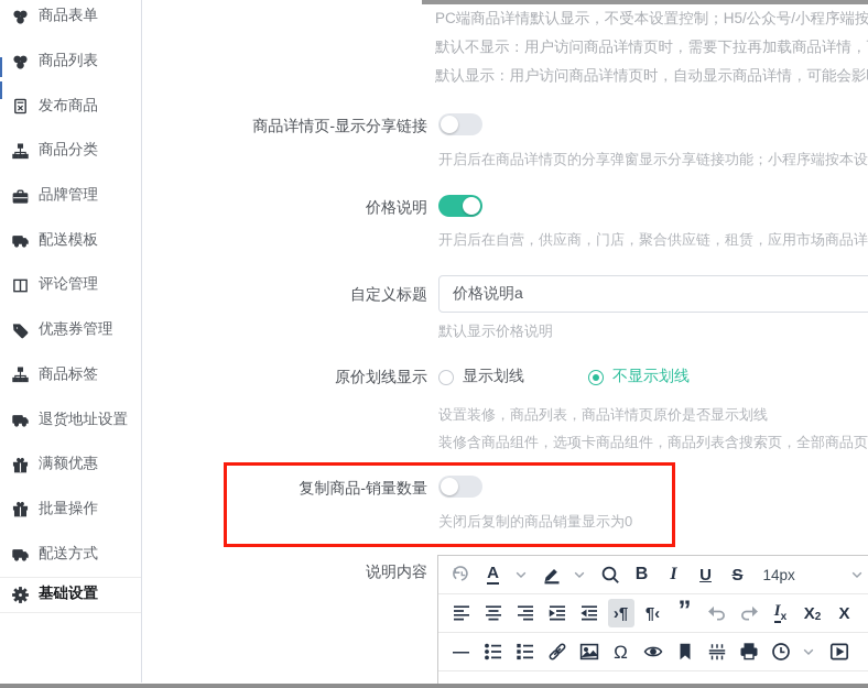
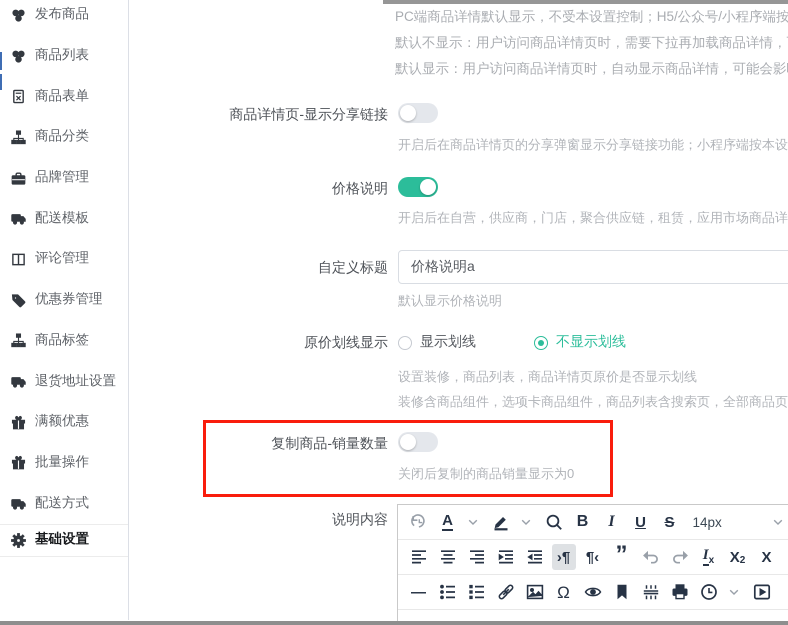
- 商品表单
+ 发布商品
  商品列表
- 发布商品
+ 商品表单
  商品分类
  品牌管理
  配送模板
  评论管理
  优惠券管理
  商品标签
  退货地址设置
  满额优惠
  批量操作
  配送方式
  基础设置
  PC端商品详情默认显示，不受本设置控制；H5/公众号/小程序端按
  默认不显示：用户访问商品详情页时，需要下拉再加载商品详情，
  默认显示：用户访问商品详情页时，自动显示商品详情，可能会影
  商品详情页-显示分享链接
  开启后在商品详情页的分享弹窗显示分享链接功能；小程序端按本设
  价格说明
  开启后在自营，供应商，门店，聚合供应链，租赁，应用市场商品详
  自定义标题
  价格说明a
  默认显示价格说明
  原价划线显示
  显示划线
  不显示划线
  设置装修，商品列表，商品详情页原价是否显示划线
  装修含商品组件，选项卡商品组件，商品列表含搜索页，全部商品页
  复制商品-销量数量
  关闭后复制的商品销量显示为0
  说明内容
  A
  B
  I
  U
  S
  14px
  ›¶
  ¶‹
  ”
  I
  x
  X
  2
  X
  —
  Ω
